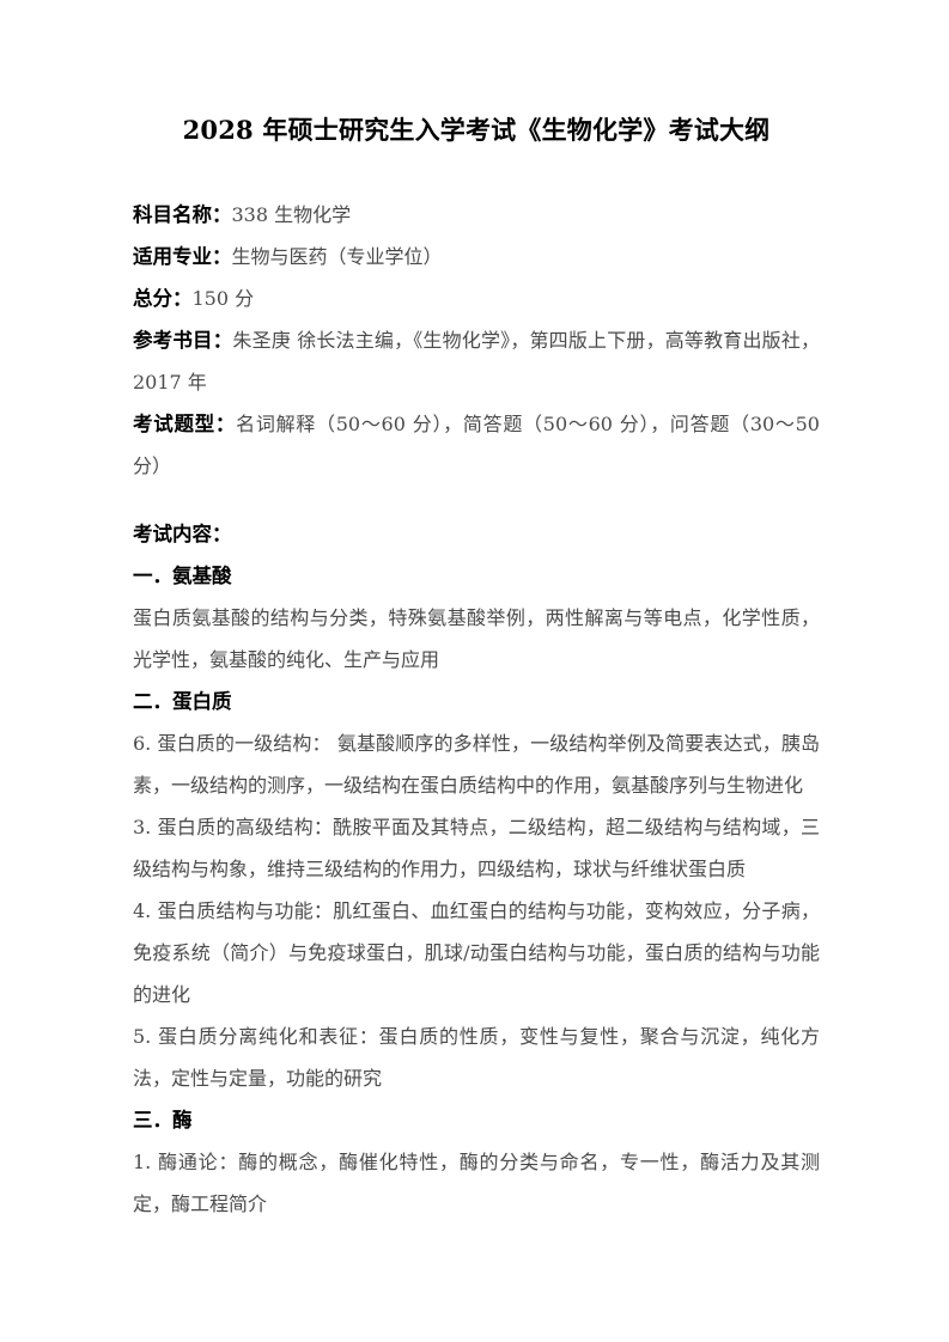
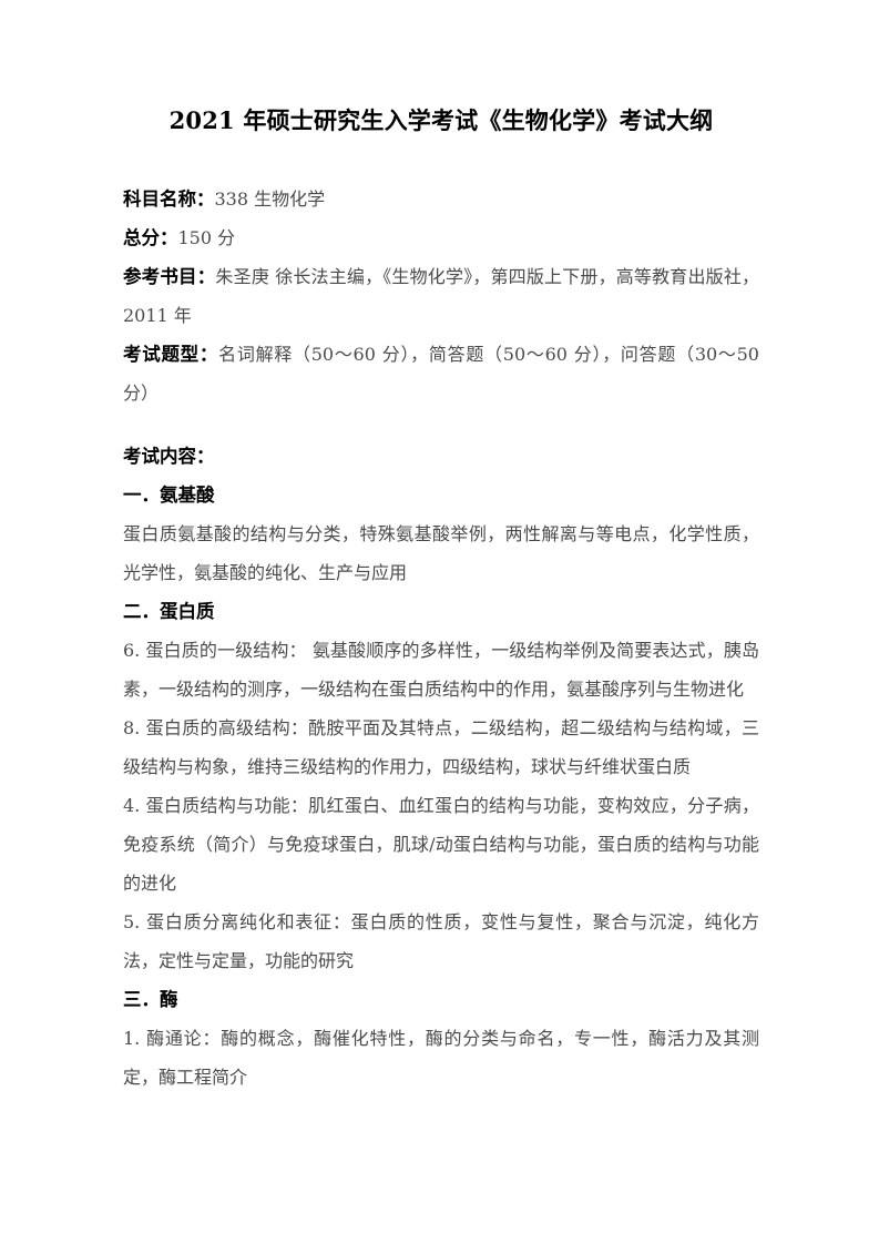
- 2028 年硕士研究生入学考试《生物化学》考试大纲
+ 2021 年硕士研究生入学考试《生物化学》考试大纲
  科目名称：338 生物化学
- 适用专业：生物与医药（专业学位）
  总分：150 分
- 参考书目：朱圣庚 徐长法主编，《生物化学》，第四版上下册，高等教育出版社，2017 年
+ 参考书目：朱圣庚 徐长法主编，《生物化学》，第四版上下册，高等教育出版社，2011 年
  考试题型：名词解释（50～60 分），简答题（50～60 分），问答题（30～50 分）
  考试内容：
  一．氨基酸
  蛋白质氨基酸的结构与分类，特殊氨基酸举例，两性解离与等电点，化学性质，光学性，氨基酸的纯化、生产与应用
  二．蛋白质
  6. 蛋白质的一级结构： 氨基酸顺序的多样性，一级结构举例及简要表达式，胰岛素，一级结构的测序，一级结构在蛋白质结构中的作用，氨基酸序列与生物进化
- 3. 蛋白质的高级结构：酰胺平面及其特点，二级结构，超二级结构与结构域，三级结构与构象，维持三级结构的作用力，四级结构，球状与纤维状蛋白质
+ 8. 蛋白质的高级结构：酰胺平面及其特点，二级结构，超二级结构与结构域，三级结构与构象，维持三级结构的作用力，四级结构，球状与纤维状蛋白质
  4. 蛋白质结构与功能：肌红蛋白、血红蛋白的结构与功能，变构效应，分子病，免疫系统（简介）与免疫球蛋白，肌球/动蛋白结构与功能，蛋白质的结构与功能的进化
  5. 蛋白质分离纯化和表征：蛋白质的性质，变性与复性，聚合与沉淀，纯化方法，定性与定量，功能的研究
  三．酶
  1. 酶通论：酶的概念，酶催化特性，酶的分类与命名，专一性，酶活力及其测定，酶工程简介
